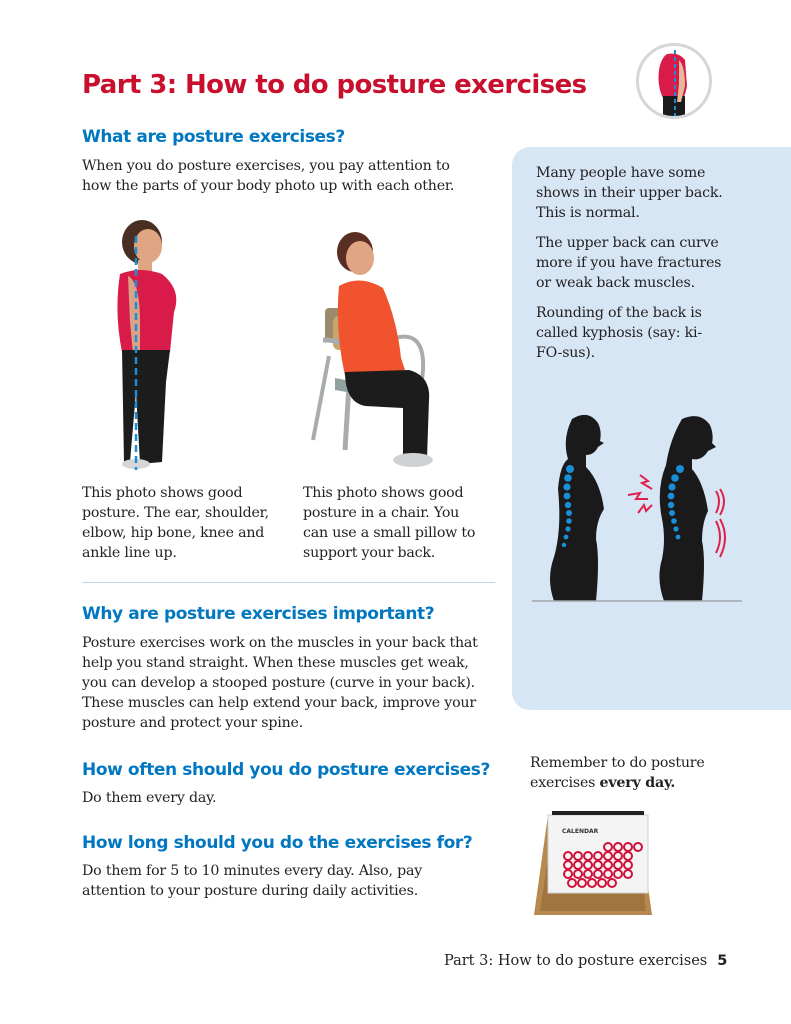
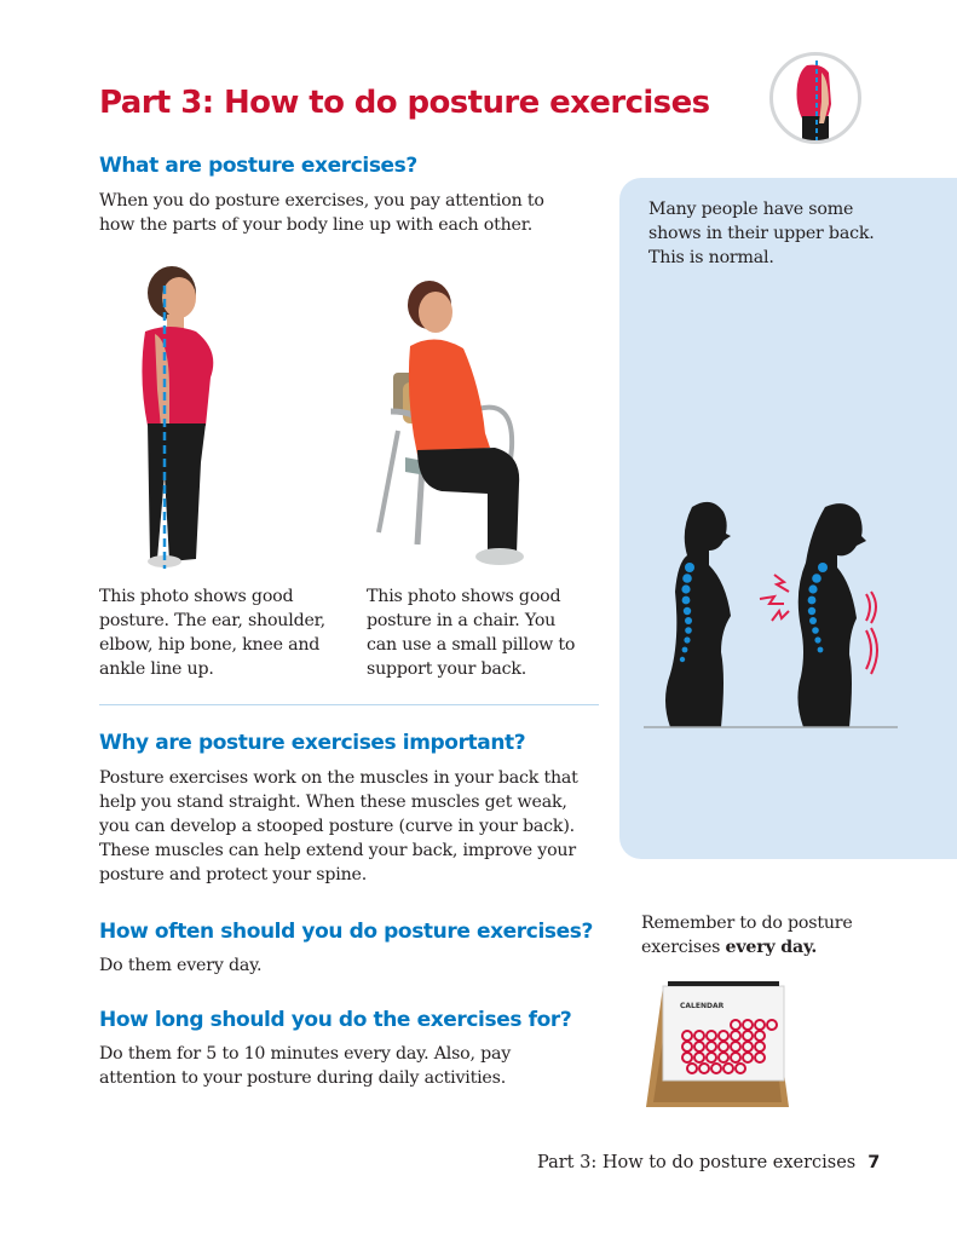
  Part 3: How to do posture exercises
  What are posture exercises?
- When you do posture exercises, you pay attention to how the parts of your body photo up with each other.
+ When you do posture exercises, you pay attention to how the parts of your body line up with each other.
  This photo shows good posture. The ear, shoulder, elbow, hip bone, knee and ankle line up.
  This photo shows good posture in a chair. You can use a small pillow to support your back.
  Many people have some shows in their upper back. This is normal.
- The upper back can curve more if you have fractures or weak back muscles.
- Rounding of the back is called kyphosis (say: ki-FO-sus).
  Why are posture exercises important?
  Posture exercises work on the muscles in your back that help you stand straight. When these muscles get weak, you can develop a stooped posture (curve in your back). These muscles can help extend your back, improve your posture and protect your spine.
  How often should you do posture exercises?
  Do them every day.
  How long should you do the exercises for?
  Do them for 5 to 10 minutes every day. Also, pay attention to your posture during daily activities.
  Remember to do posture exercises every day.
- Part 3: How to do posture exercises 5
+ Part 3: How to do posture exercises 7
